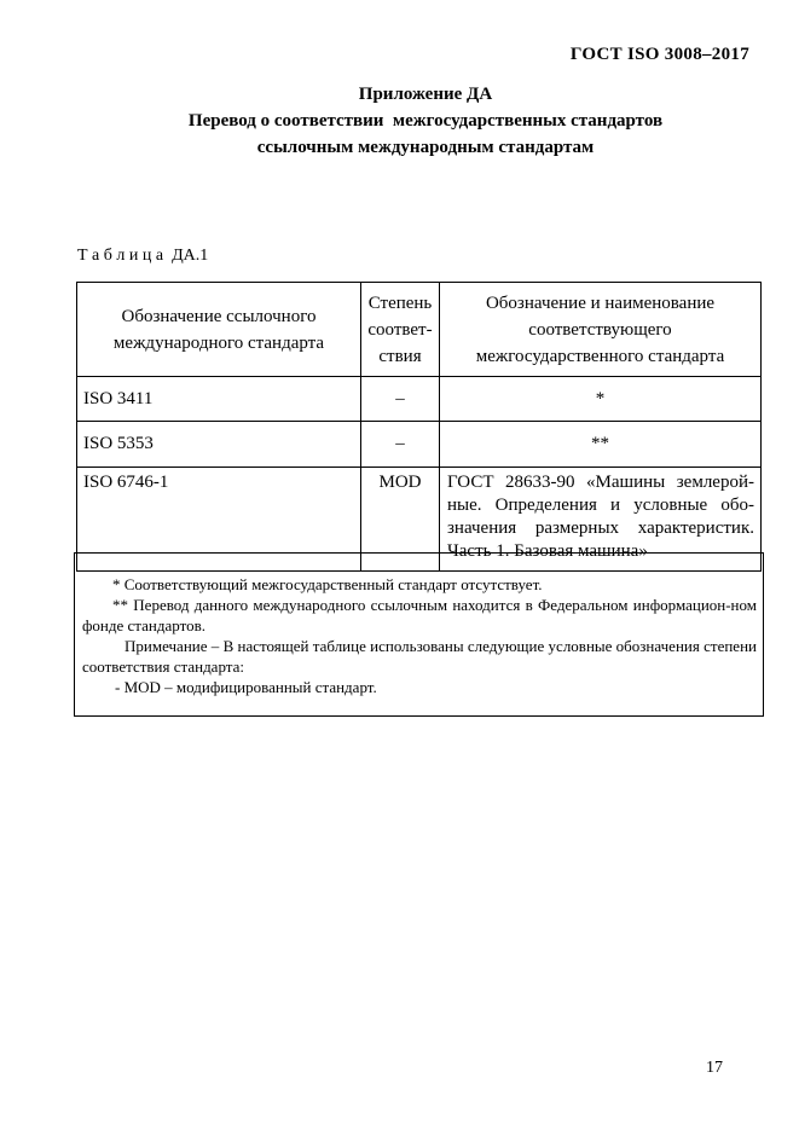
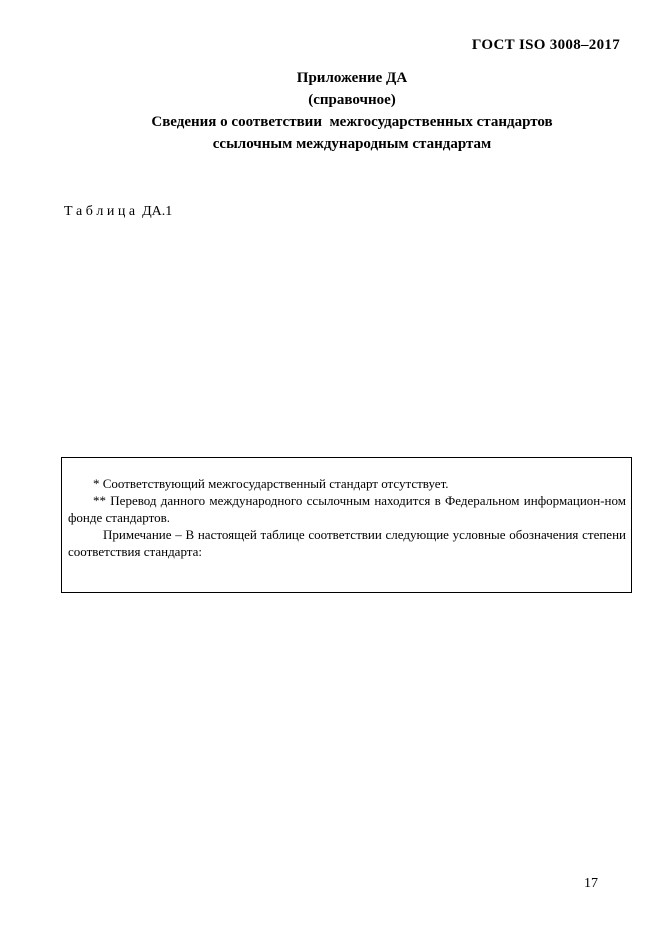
  ГОСТ ISO 3008–2017
  Приложение ДА
+ (справочное)
- Перевод о соответствии межгосударственных стандартов
+ Сведения о соответствии межгосударственных стандартов
  ссылочным международным стандартам
  Т а б л и ц а ДА.1
- Обозначение ссылочного международного стандарта	Степень соответ- ствия	Обозначение и наименование соответствующего межгосударственного стандарта
- ISO 3411	–	*
- ISO 5353	–	**
- ISO 6746-1	MOD	ГОСТ 28633-90 «Машины землерой-ные. Определения и условные обо-значения размерных характеристик. Часть 1. Базовая машина»
  * Соответствующий межгосударственный стандарт отсутствует.
  ** Перевод данного международного ссылочным находится в Федеральном информацион-ном фонде стандартов.
- Примечание – В настоящей таблице использованы следующие условные обозначения степени соответствия стандарта:
+ Примечание – В настоящей таблице соответствии следующие условные обозначения степени соответствия стандарта:
- - MOD – модифицированный стандарт.
  17
